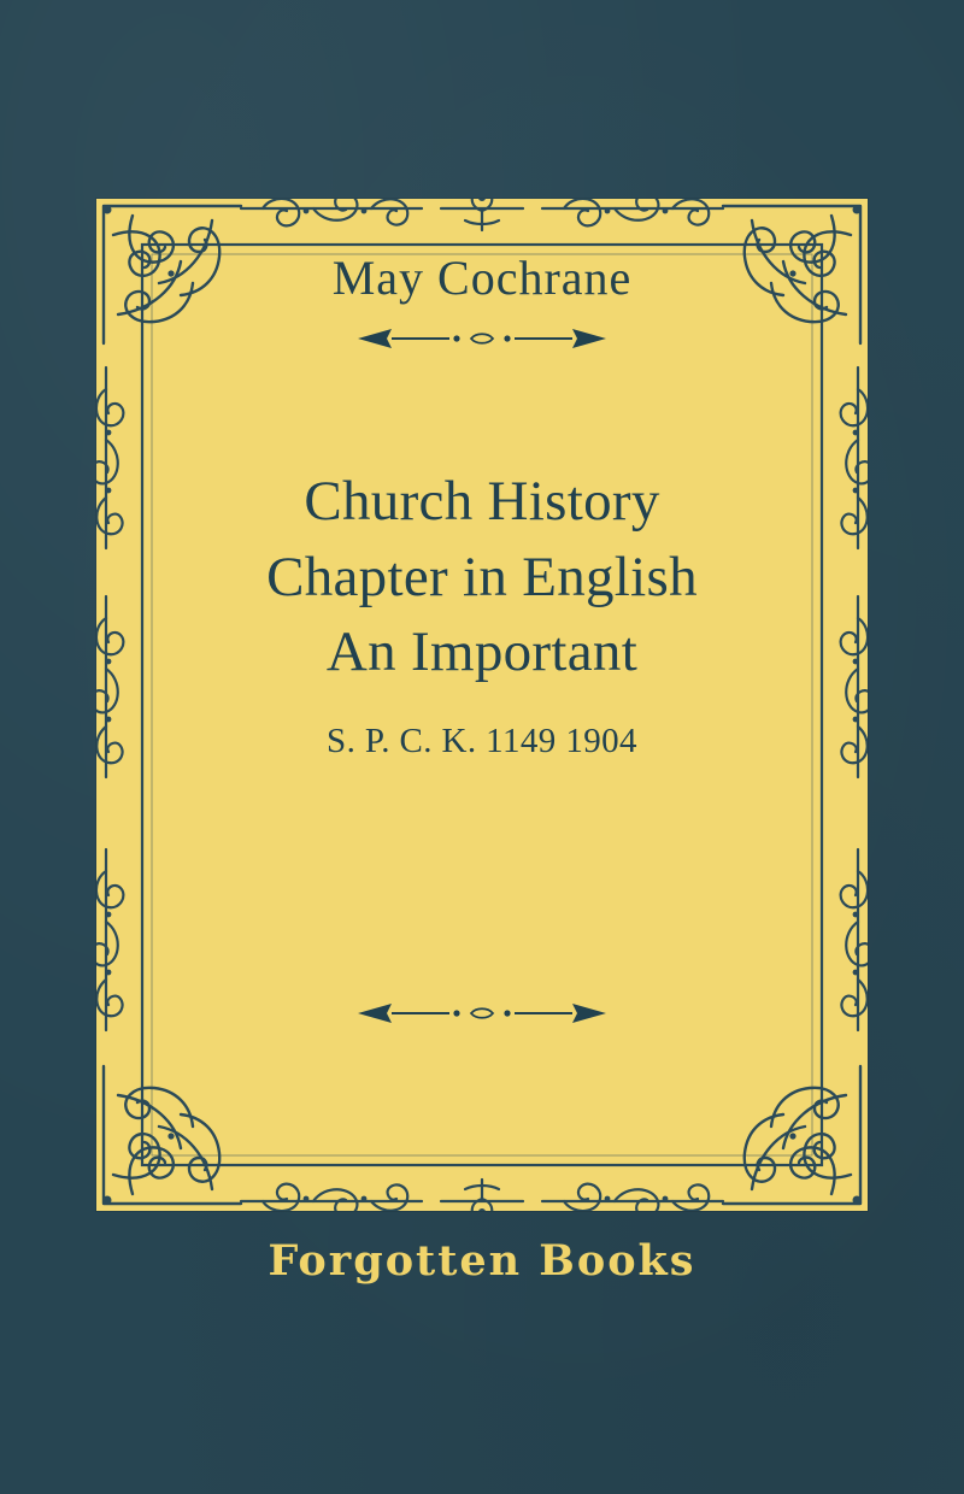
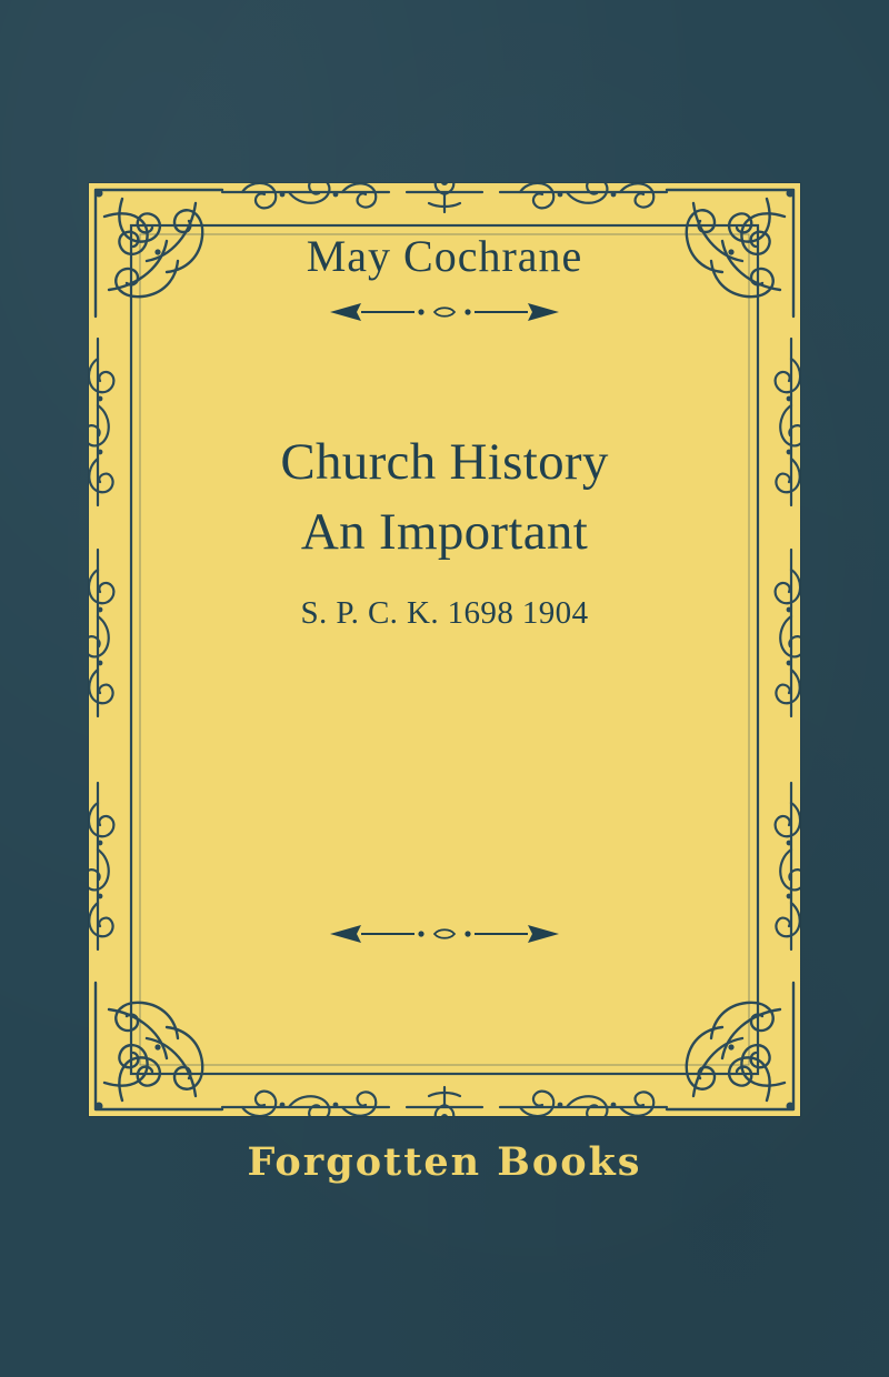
  May Cochrane
  Church History
- Chapter in English
  An Important
- S. P. C. K. 1149 1904
+ S. P. C. K. 1698 1904
  Forgotten Books
